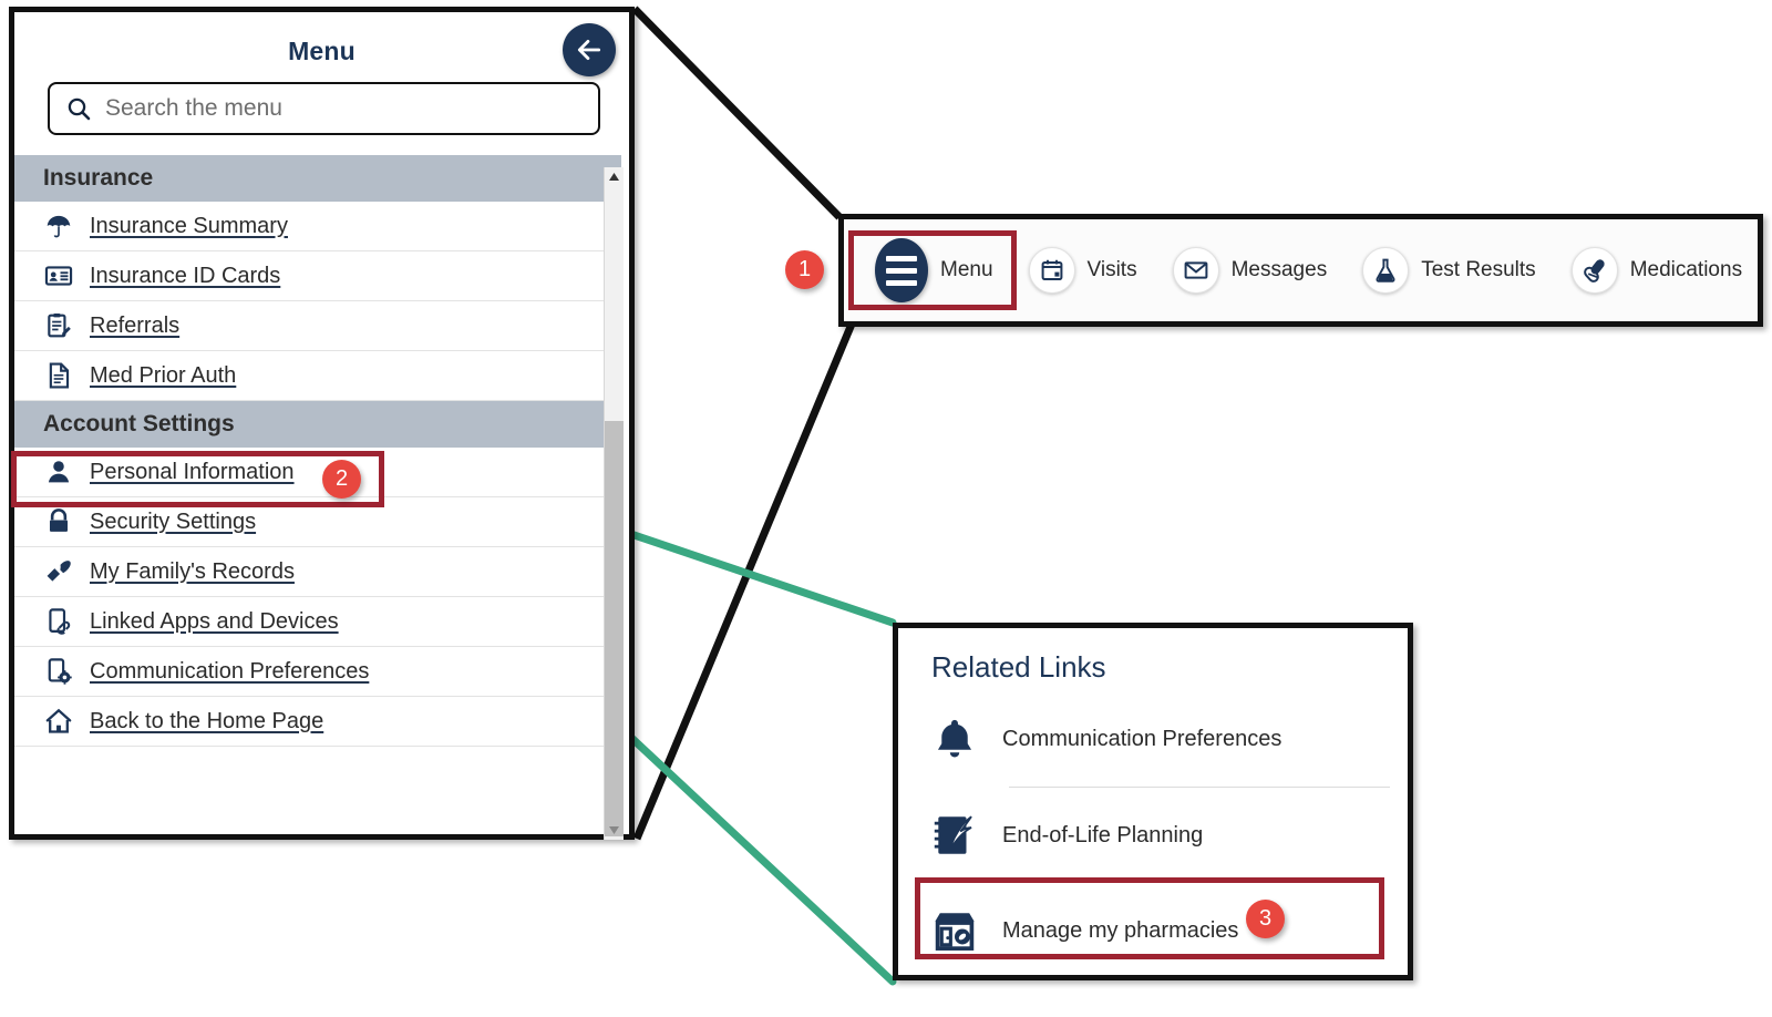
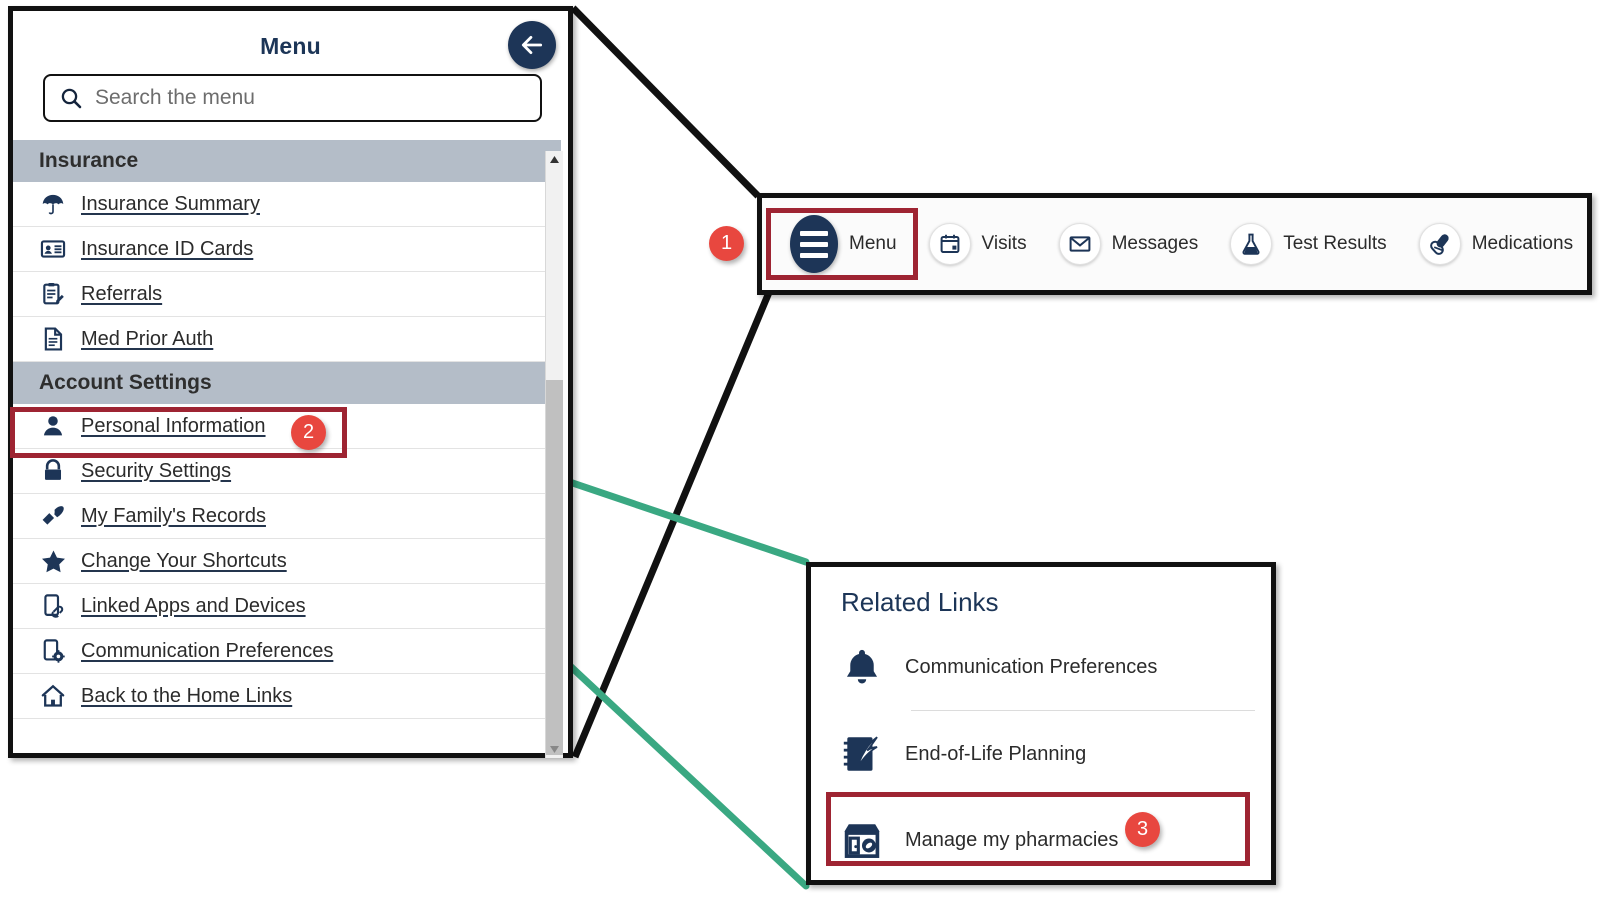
  Menu
  Search the menu
  Insurance
  Insurance Summary
  Insurance ID Cards
  Referrals
  Med Prior Auth
  Account Settings
  Personal Information
  Security Settings
  My Family's Records
+ Change Your Shortcuts
  Linked Apps and Devices
  Communication Preferences
- Back to the Home Page
+ Back to the Home Links
  Menu
  Visits
  Messages
  Test Results
  Medications
  Related Links
  Communication Preferences
  End-of-Life Planning
  Manage my pharmacies
  1
  2
  3
